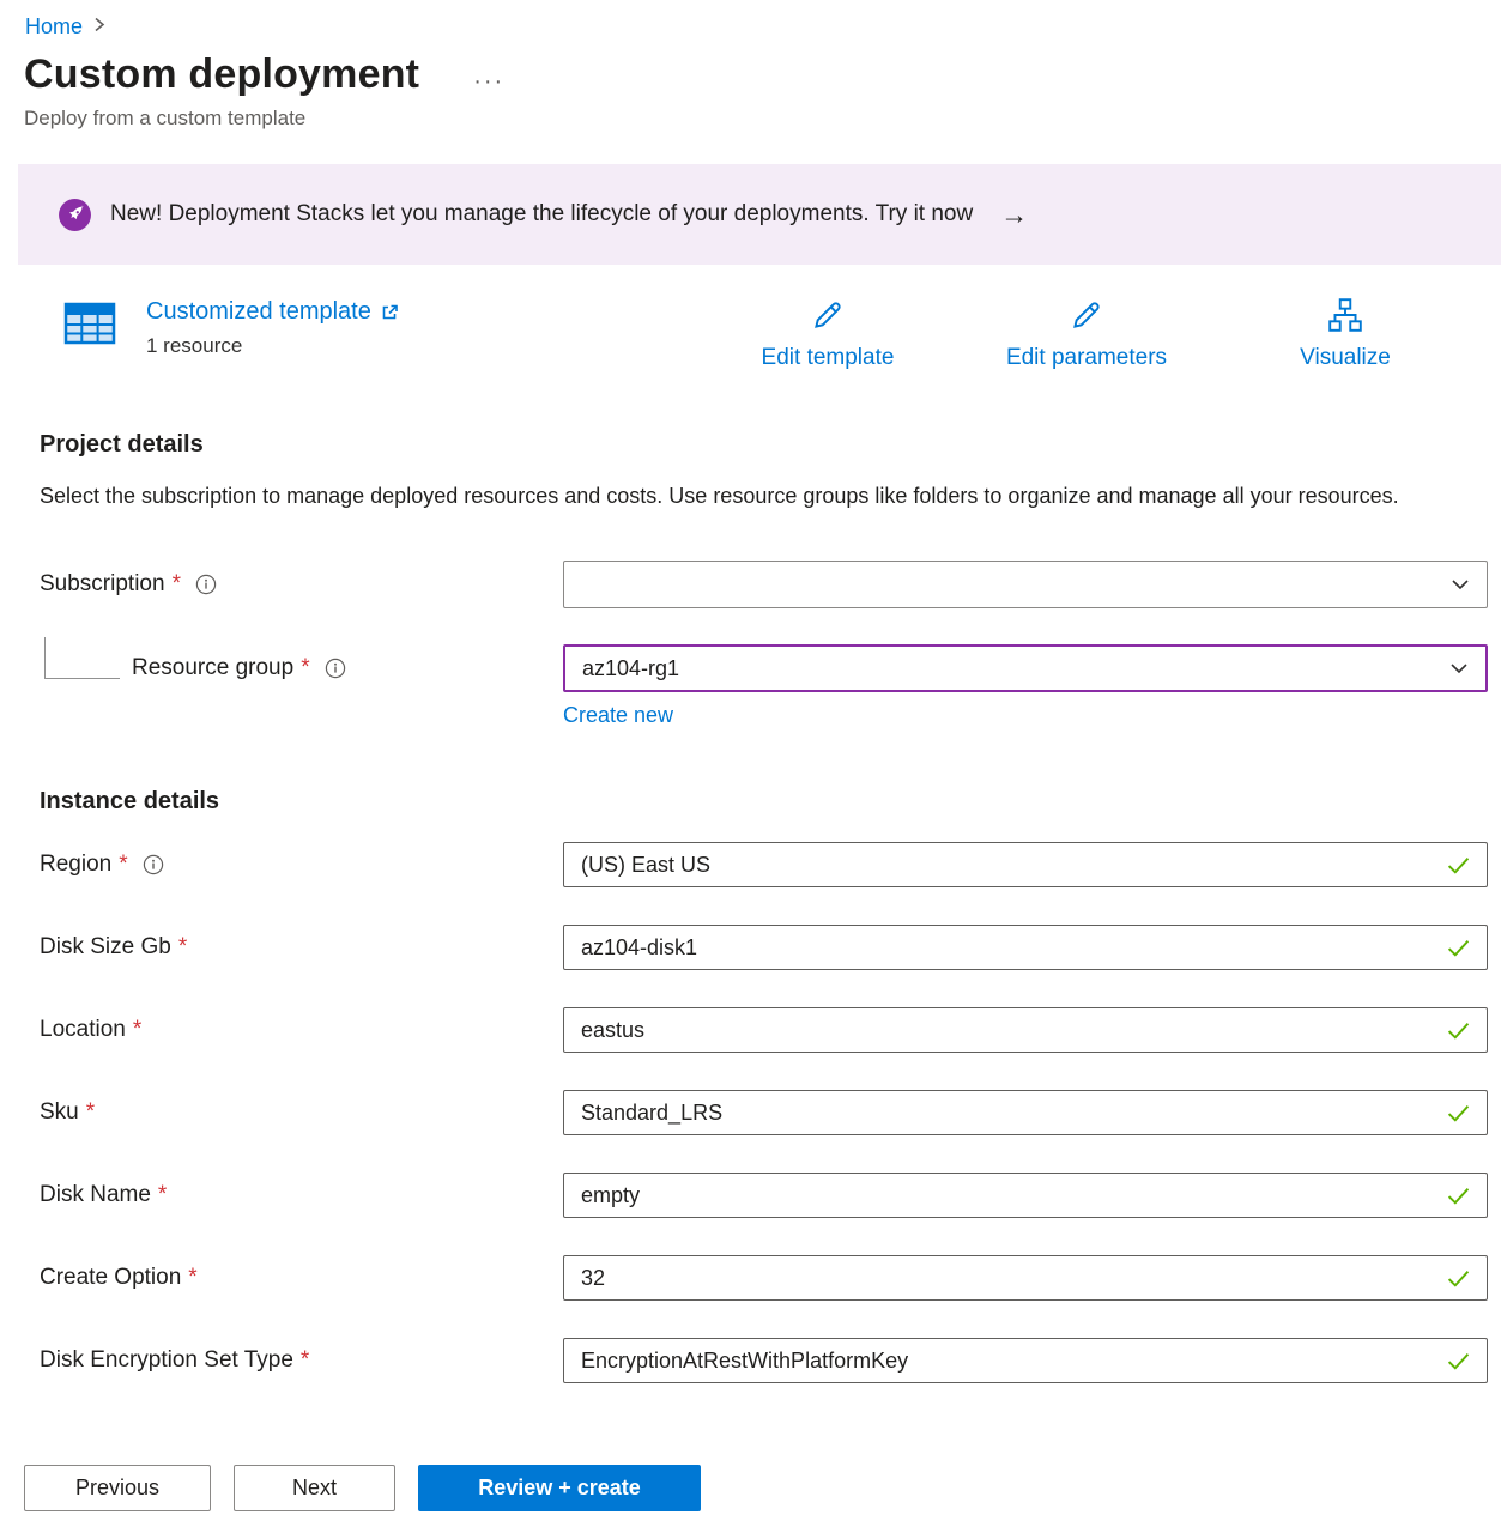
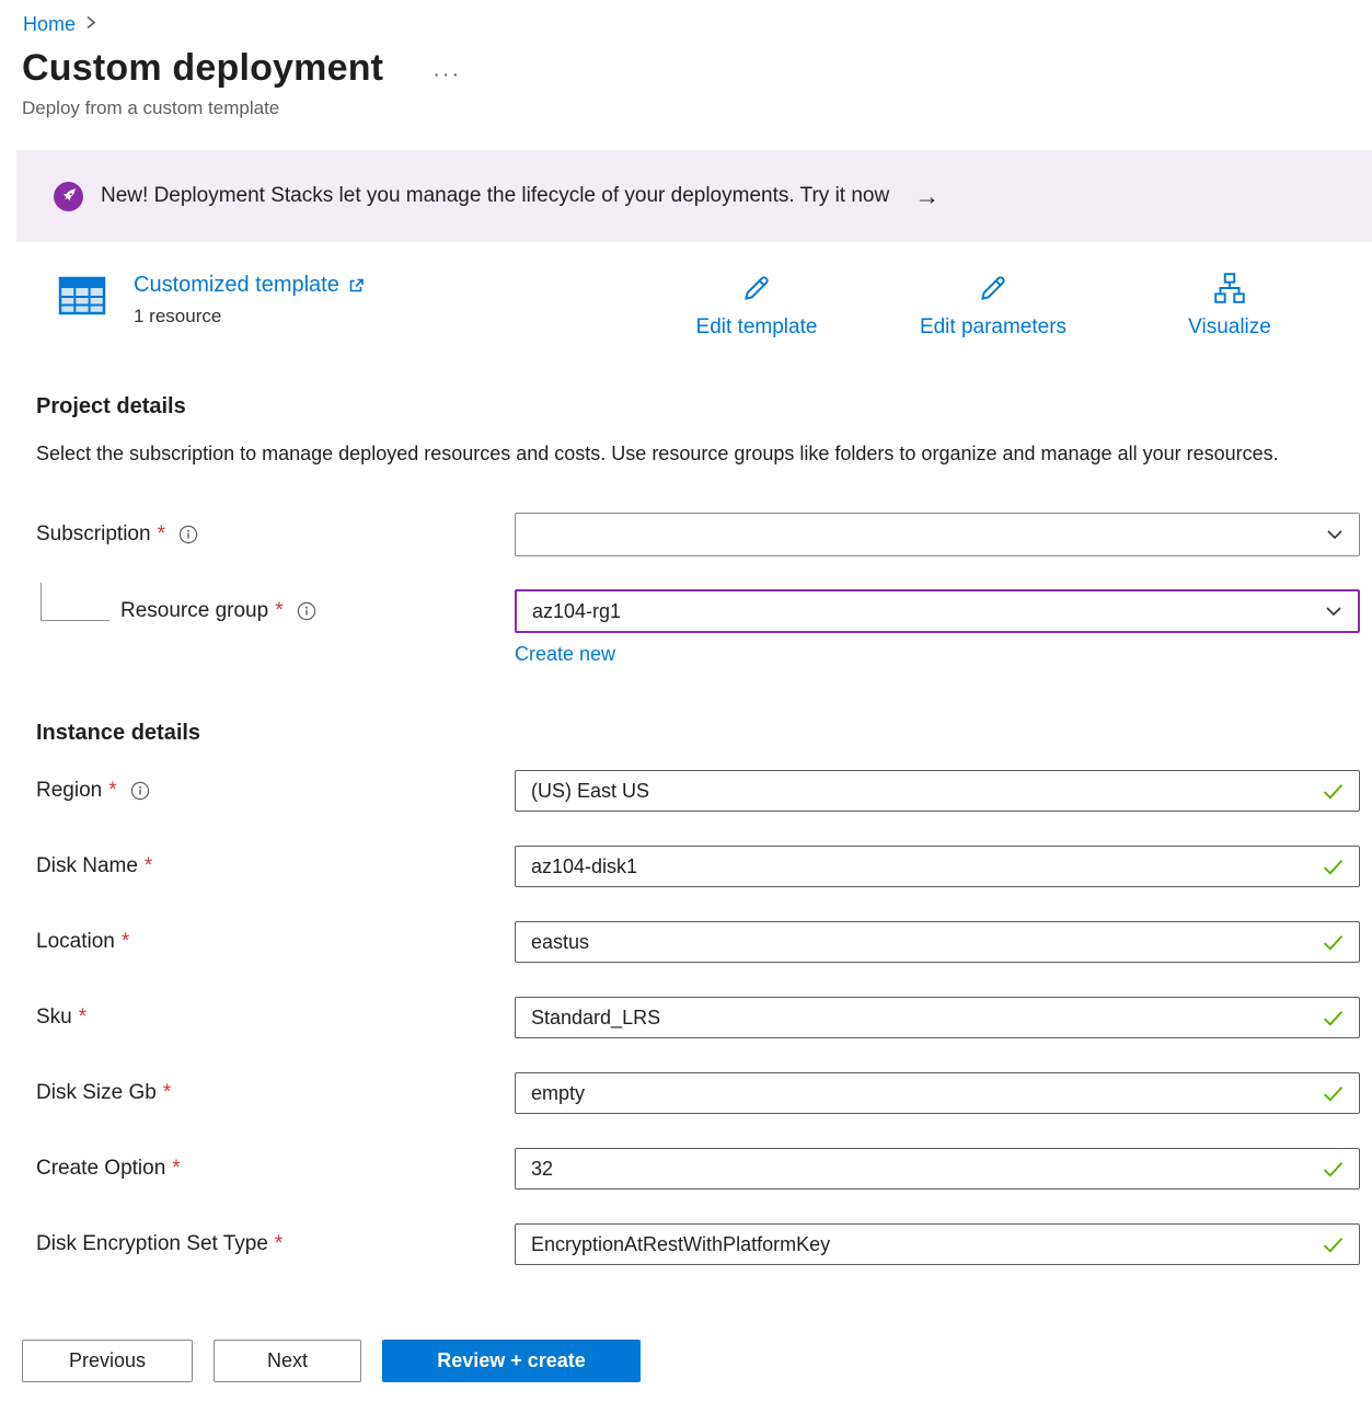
  Home
  Custom deployment
  ···
  Deploy from a custom template
  New! Deployment Stacks let you manage the lifecycle of your deployments. Try it now
  →
  Customized template
  1 resource
  Edit template
  Edit parameters
  Visualize
  Project details
  Select the subscription to manage deployed resources and costs. Use resource groups like folders to organize and manage all your resources.
  Subscription
  *
  Resource group
  *
  az104-rg1
  Create new
  Instance details
  Region
  *
  (US) East US
- Disk Size Gb
+ Disk Name
  *
  az104-disk1
  Location
  *
  eastus
  Sku
  *
  Standard_LRS
- Disk Name
+ Disk Size Gb
  *
  empty
  Create Option
  *
  32
  Disk Encryption Set Type
  *
  EncryptionAtRestWithPlatformKey
  Previous
  Next
  Review + create
